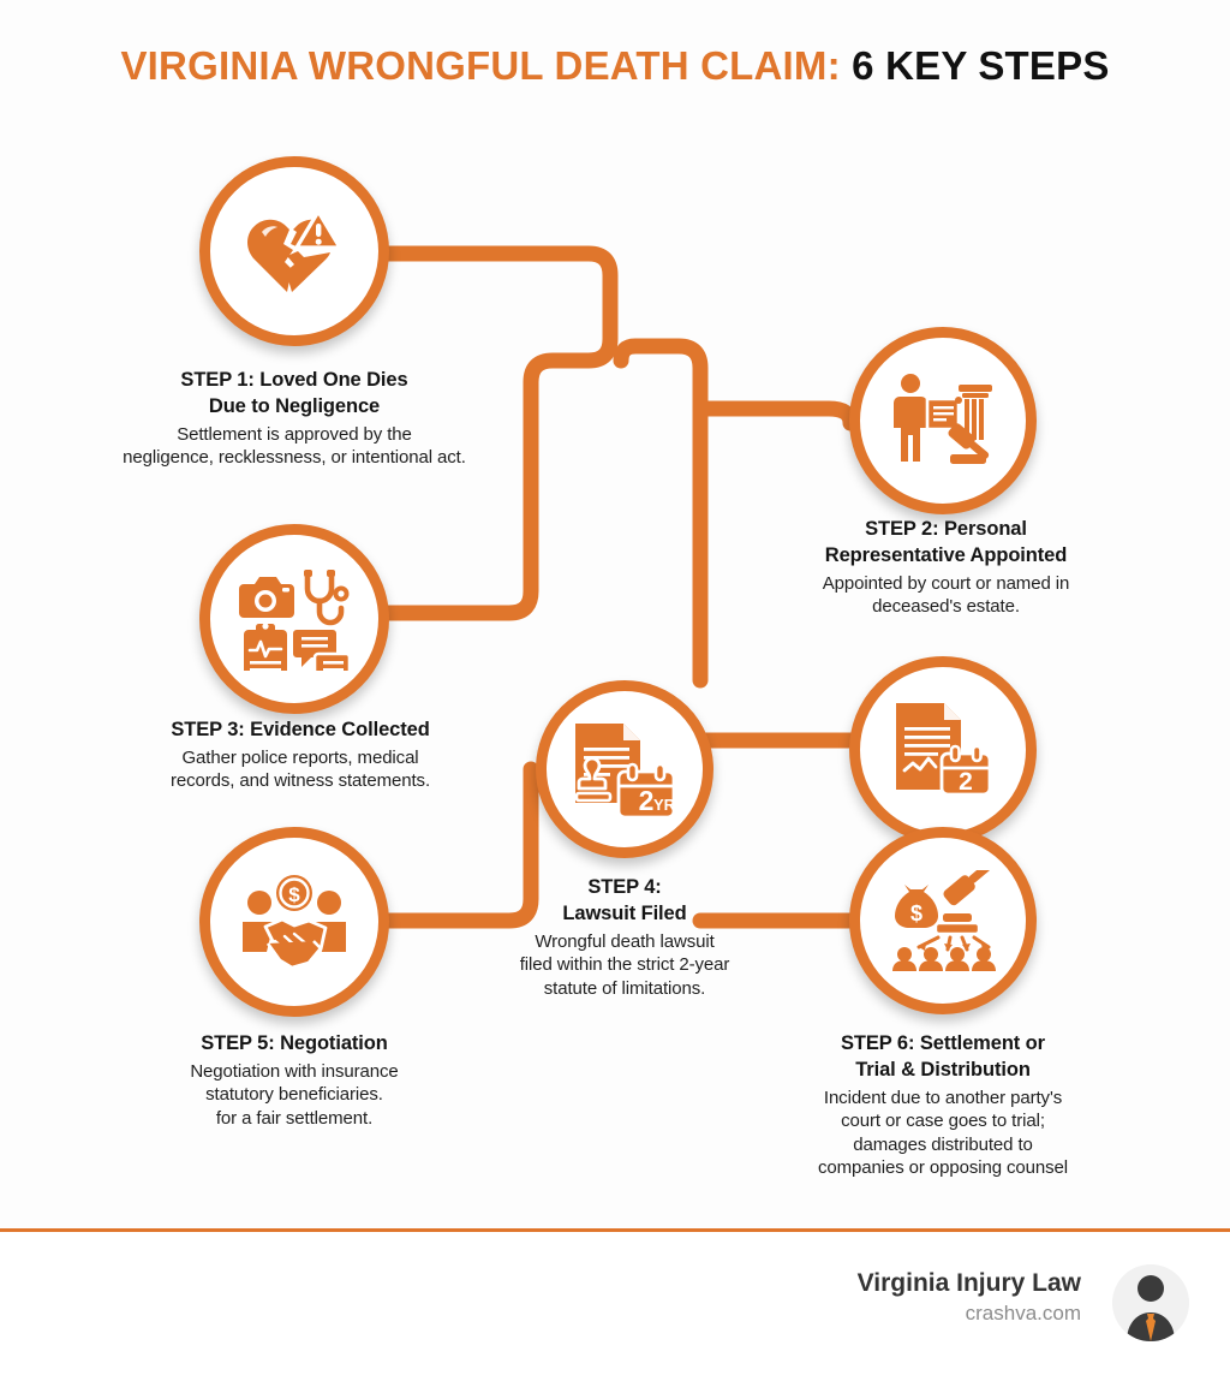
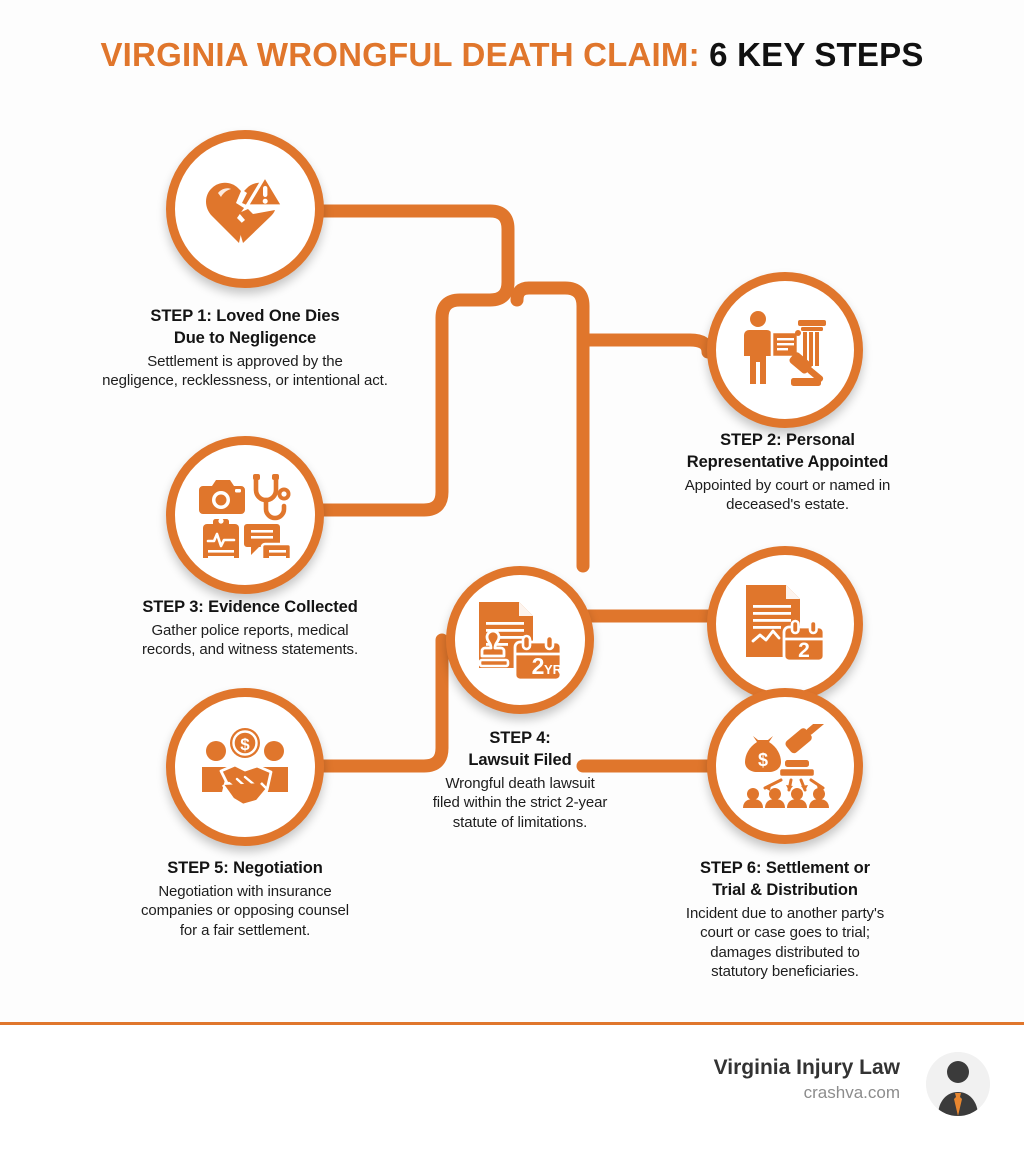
  VIRGINIA WRONGFUL DEATH CLAIM: 6 KEY STEPS
  2
  YR
  2
  $
  $
  STEP 1: Loved One Dies
  Due to Negligence
  Settlement is approved by the
  negligence, recklessness, or intentional act.
  STEP 2: Personal
  Representative Appointed
  Appointed by court or named in
  deceased's estate.
  STEP 3: Evidence Collected
  Gather police reports, medical
  records, and witness statements.
  STEP 4:
  Lawsuit Filed
  Wrongful death lawsuit
  filed within the strict 2-year
  statute of limitations.
  STEP 5: Negotiation
  Negotiation with insurance
- statutory beneficiaries.
+ companies or opposing counsel
  for a fair settlement.
  STEP 6: Settlement or
  Trial & Distribution
  Incident due to another party's
  court or case goes to trial;
  damages distributed to
- companies or opposing counsel
+ statutory beneficiaries.
  Virginia Injury Law
  crashva.com
